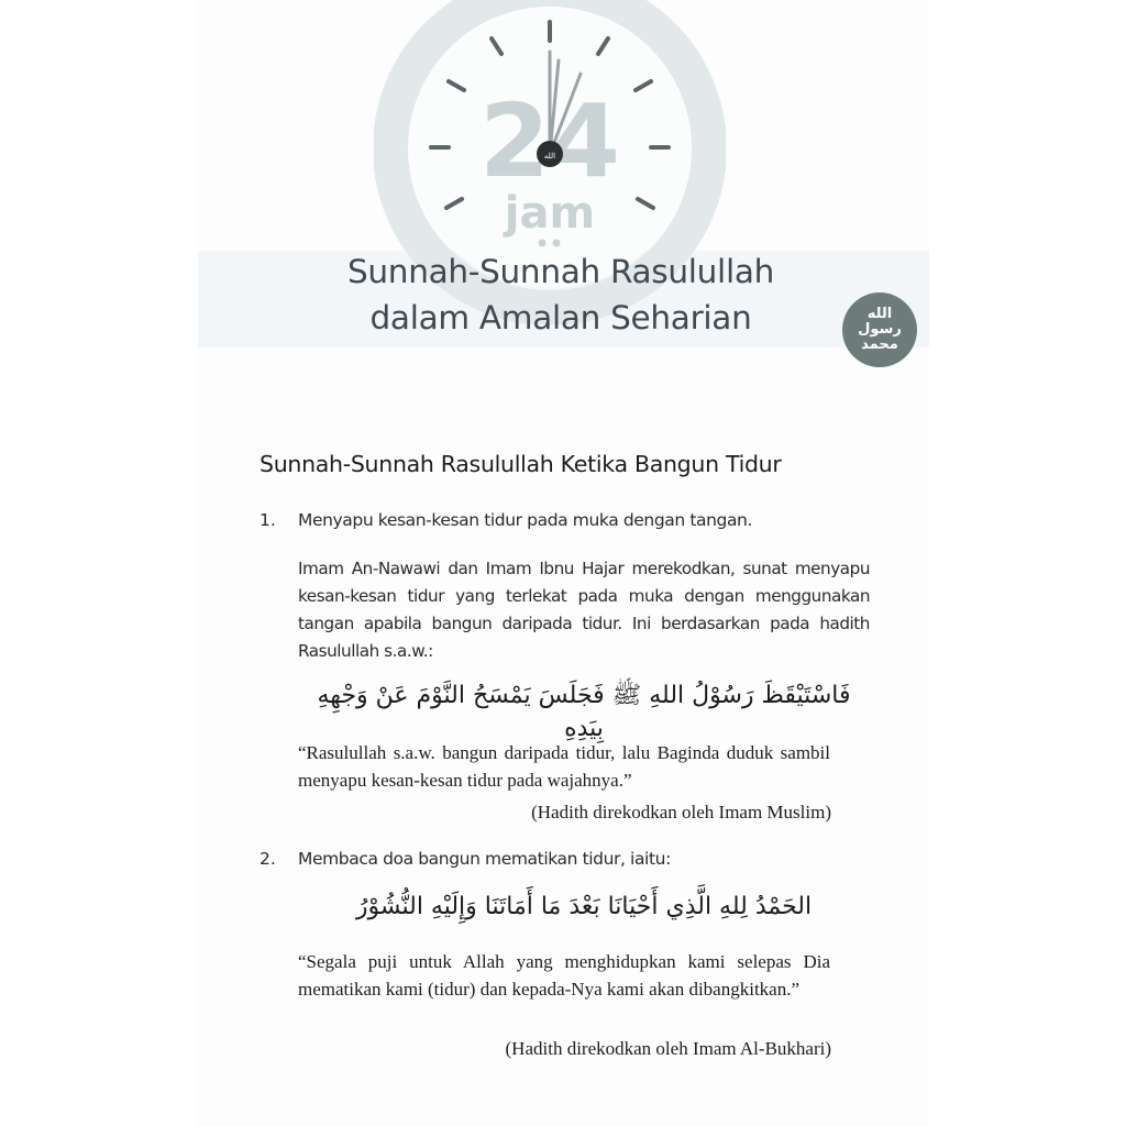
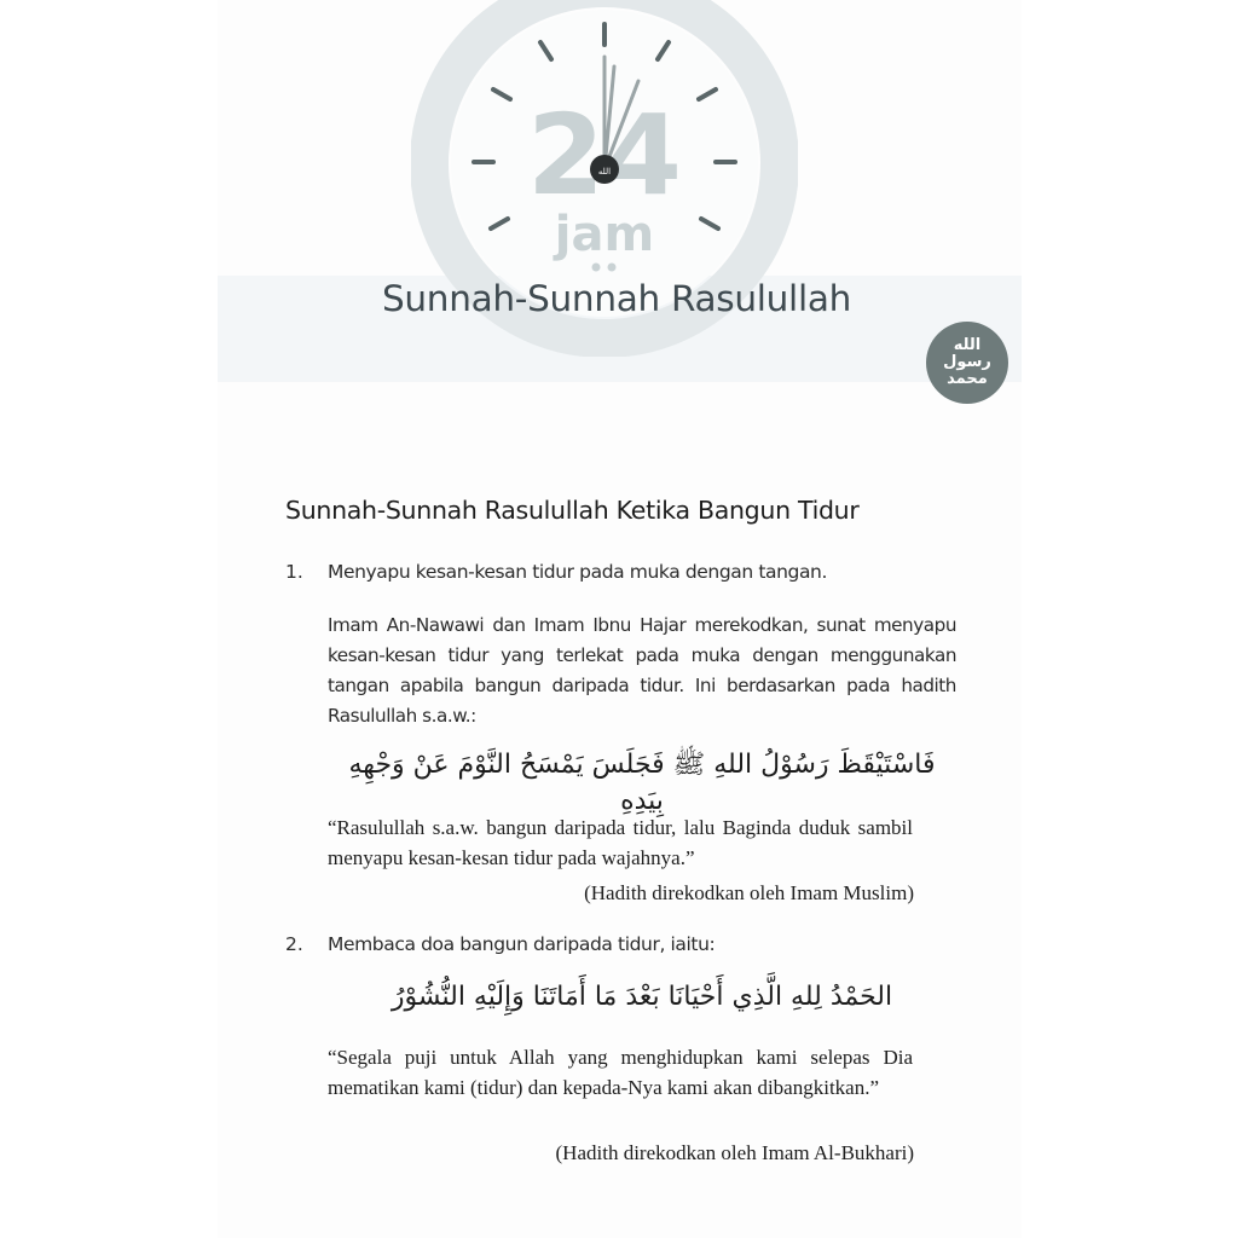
  24
  jam
  الله
  Sunnah-Sunnah Rasulullah
- dalam Amalan Seharian
  الله
  رسول
  محمد
  Sunnah-Sunnah Rasulullah Ketika Bangun Tidur
  1.
  Menyapu kesan-kesan tidur pada muka dengan tangan.
  Imam An-Nawawi dan Imam Ibnu Hajar merekodkan, sunat menyapu kesan-kesan tidur yang terlekat pada muka dengan menggunakan tangan apabila bangun daripada tidur. Ini berdasarkan pada hadith Rasulullah s.a.w.:
  فَاسْتَيْقَظَ رَسُوْلُ اللهِ ﷺ فَجَلَسَ يَمْسَحُ النَّوْمَ عَنْ وَجْهِهِ بِيَدِهِ
  “Rasulullah s.a.w. bangun daripada tidur, lalu Baginda duduk sambil menyapu kesan-kesan tidur pada wajahnya.”
  (Hadith direkodkan oleh Imam Muslim)
  2.
- Membaca doa bangun mematikan tidur, iaitu:
+ Membaca doa bangun daripada tidur, iaitu:
  الحَمْدُ لِلهِ الَّذِي أَحْيَانَا بَعْدَ مَا أَمَاتَنَا وَإِلَيْهِ النُّشُوْرُ
  “Segala puji untuk Allah yang menghidupkan kami selepas Dia mematikan kami (tidur) dan kepada-Nya kami akan dibangkitkan.”
  (Hadith direkodkan oleh Imam Al-Bukhari)
